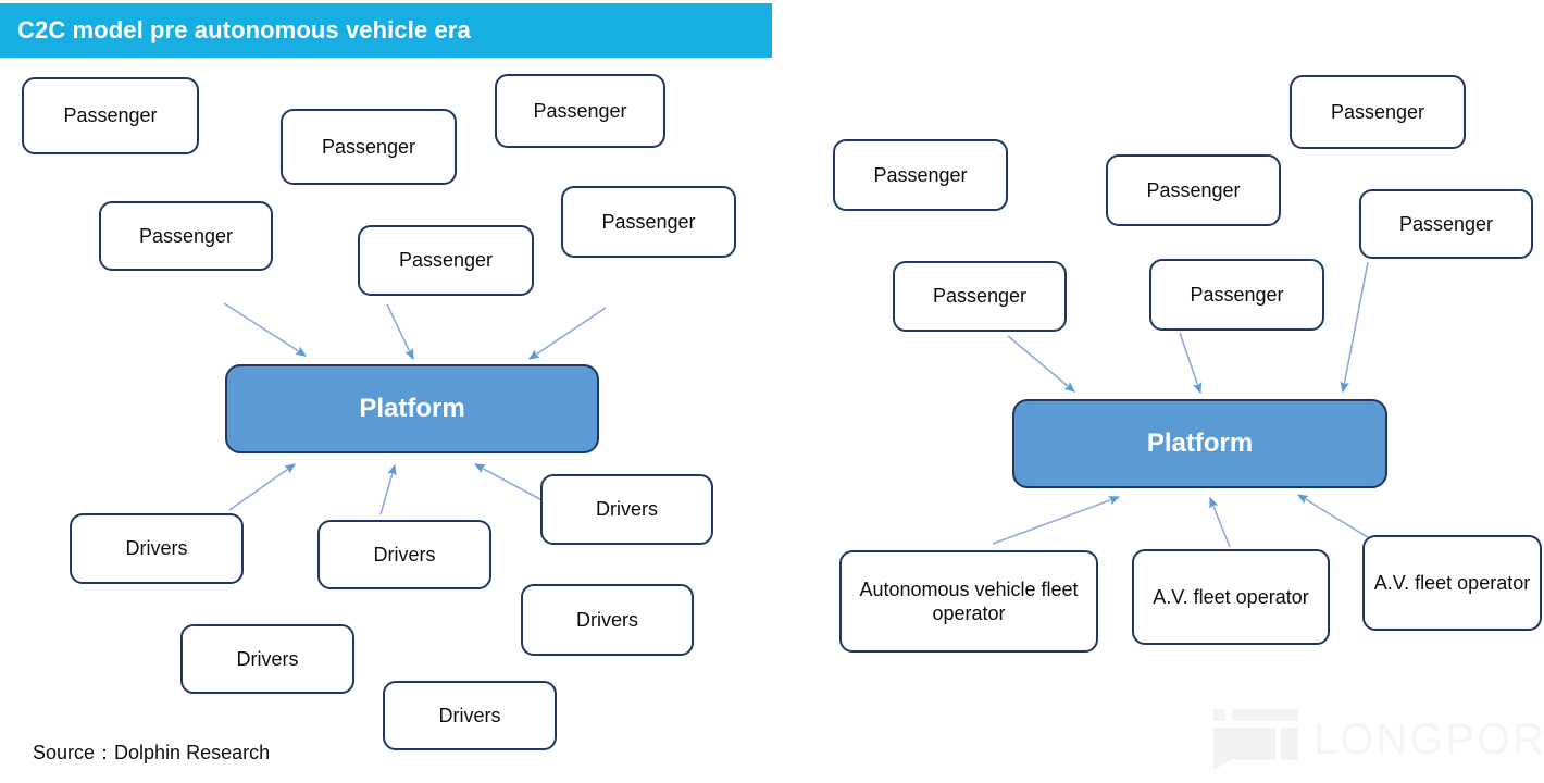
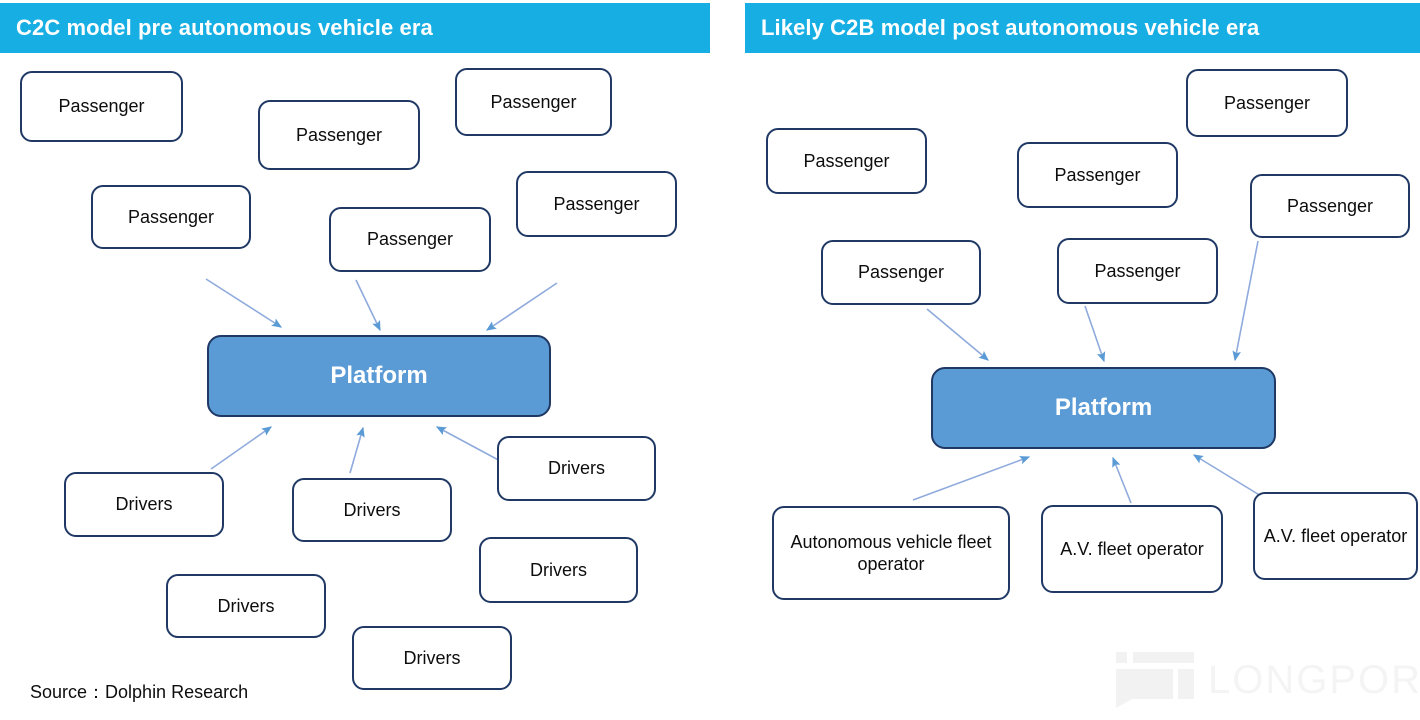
  C2C model pre autonomous vehicle era
  Passenger
  Passenger
  Passenger
  Passenger
  Passenger
  Passenger
  Drivers
  Drivers
  Drivers
  Drivers
  Drivers
  Drivers
  Platform
+ Likely C2B model post autonomous vehicle era
  Passenger
  Passenger
  Passenger
  Passenger
  Passenger
  Passenger
  Autonomous vehicle fleet operator
  A.V. fleet operator
  A.V. fleet operator
  Platform
  Source：Dolphin Research
